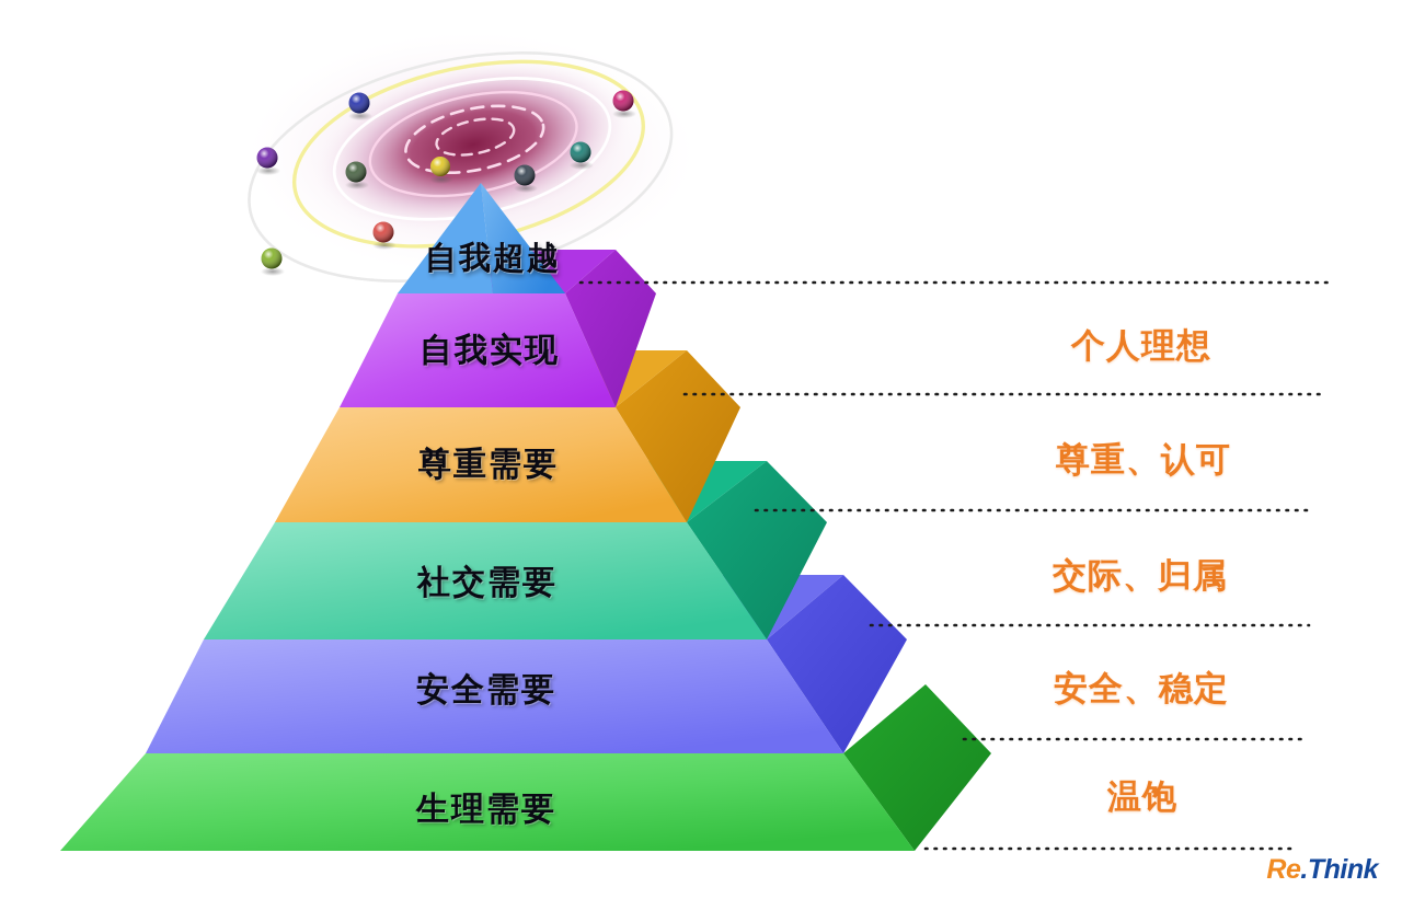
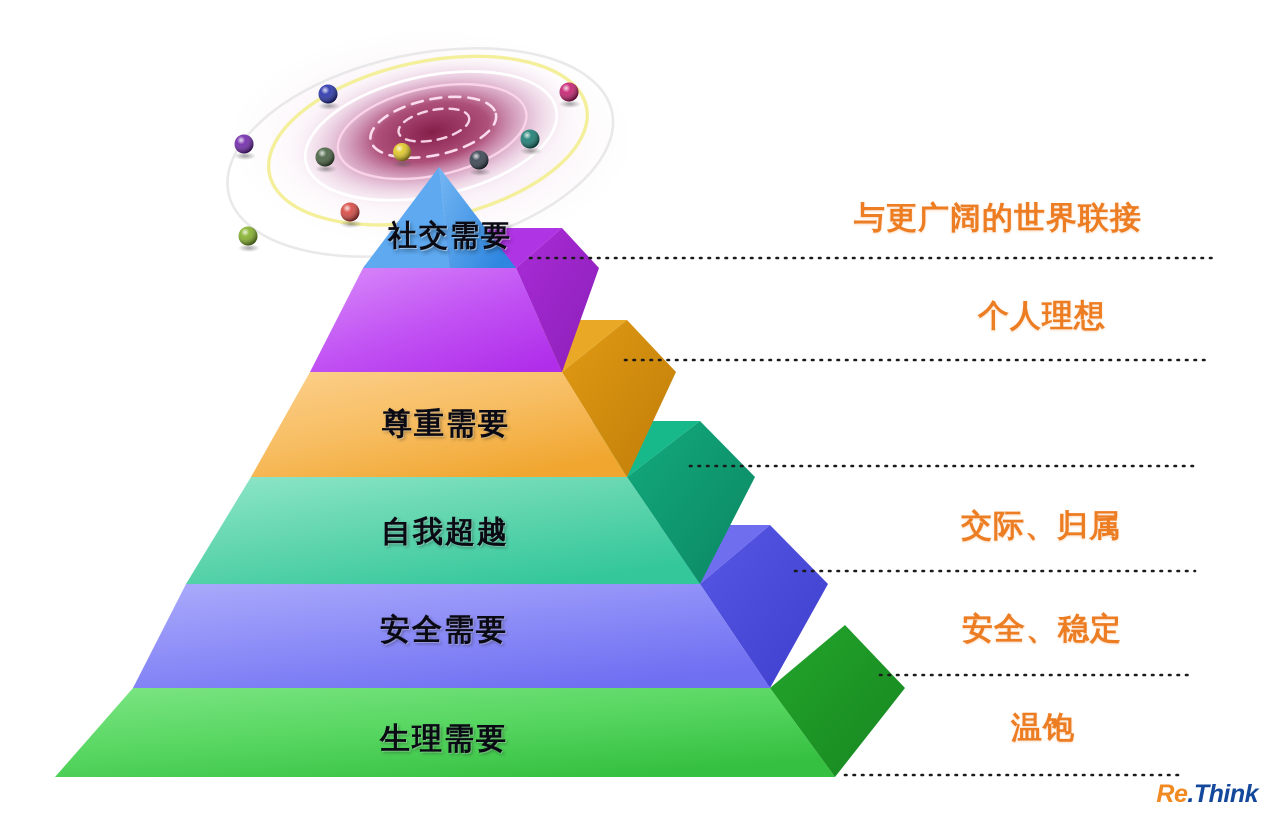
- 自我超越
+ 社交需要
- 自我实现
  尊重需要
- 社交需要
+ 自我超越
  安全需要
  生理需要
+ 与更广阔的世界联接
  个人理想
- 尊重、认可
  交际、归属
  安全、稳定
  温饱
  Re.Think
